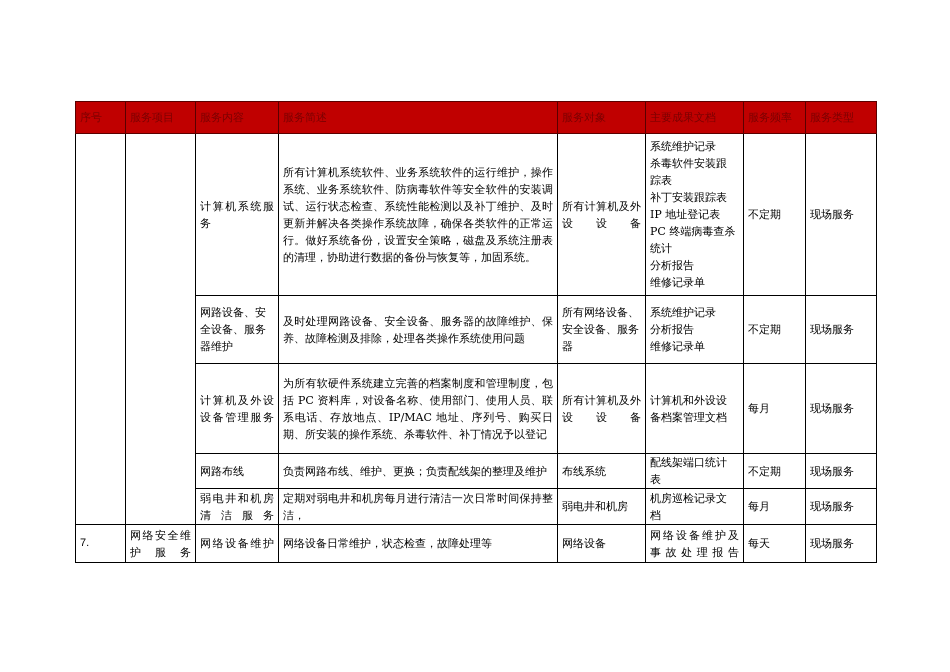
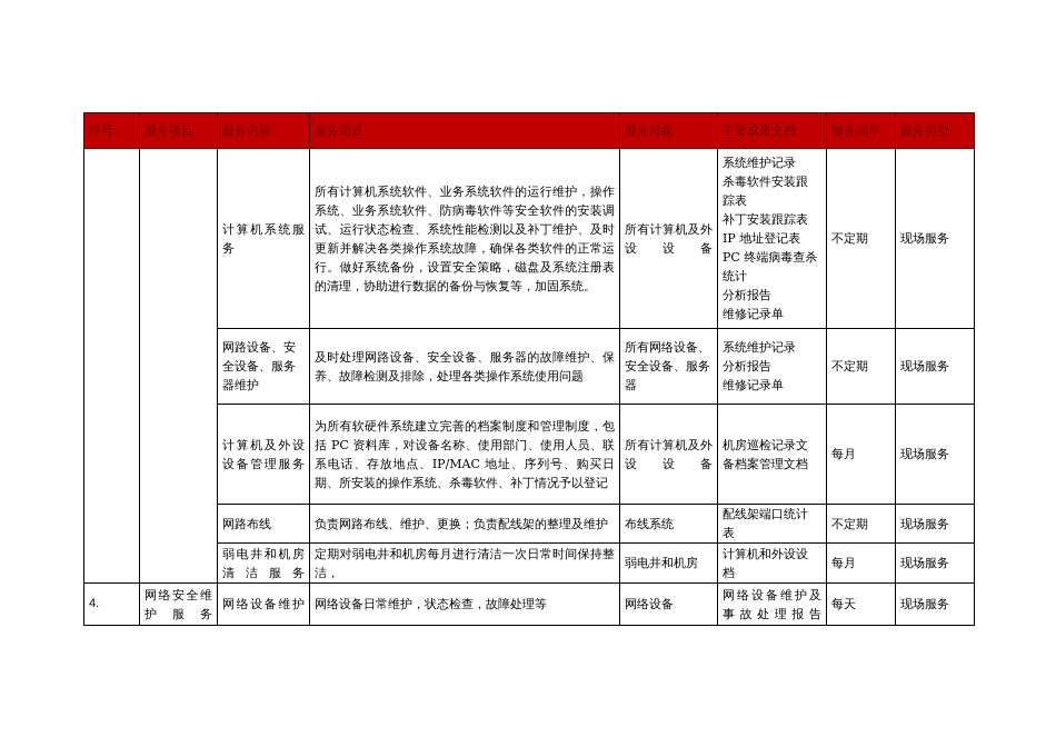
  序号	服务项目	服务内容	服务简述	服务对象	主要成果文档	服务频率	服务类型
  		计算机系统服务	所有计算机系统软件、业务系统软件的运行维护，操作系统、业务系统软件、防病毒软件等安全软件的安装调试、运行状态检查、系统性能检测以及补丁维护、及时更新并解决各类操作系统故障，确保各类软件的正常运行。做好系统备份，设置安全策略，磁盘及系统注册表的清理，协助进行数据的备份与恢复等，加固系统。	所有计算机及外设设备	系统维护记录 杀毒软件安装跟 踪表 补丁安装跟踪表 IP 地址登记表 PC 终端病毒查杀 统计 分析报告 维修记录单	不定期	现场服务
  网路设备、安全设备、服务器维护	及时处理网路设备、安全设备、服务器的故障维护、保养、故障检测及排除，处理各类操作系统使用问题	所有网络设备、安全设备、服务器	系统维护记录 分析报告 维修记录单	不定期	现场服务
- 计算机及外设设备管理服务	为所有软硬件系统建立完善的档案制度和管理制度，包括 PC 资料库，对设备名称、使用部门、使用人员、联系电话、存放地点、IP/MAC 地址、序列号、购买日期、所安装的操作系统、杀毒软件、补丁情况予以登记	所有计算机及外设设备	计算机和外设设 备档案管理文档	每月	现场服务
+ 计算机及外设设备管理服务	为所有软硬件系统建立完善的档案制度和管理制度，包括 PC 资料库，对设备名称、使用部门、使用人员、联系电话、存放地点、IP/MAC 地址、序列号、购买日期、所安装的操作系统、杀毒软件、补丁情况予以登记	所有计算机及外设设备	机房巡检记录文 备档案管理文档	每月	现场服务
  网路布线	负责网路布线、维护、更换；负责配线架的整理及维护	布线系统	配线架端口统计 表	不定期	现场服务
- 弱电井和机房清洁服务	定期对弱电井和机房每月进行清洁一次日常时间保持整洁，	弱电井和机房	机房巡检记录文 档	每月	现场服务
+ 弱电井和机房清洁服务	定期对弱电井和机房每月进行清洁一次日常时间保持整洁，	弱电井和机房	计算机和外设设 档	每月	现场服务
- 7.	网络安全维护服务	网络设备维护	网络设备日常维护，状态检查，故障处理等	网络设备	网络设备维护及 事故处理报告	每天	现场服务
+ 4.	网络安全维护服务	网络设备维护	网络设备日常维护，状态检查，故障处理等	网络设备	网络设备维护及 事故处理报告	每天	现场服务
